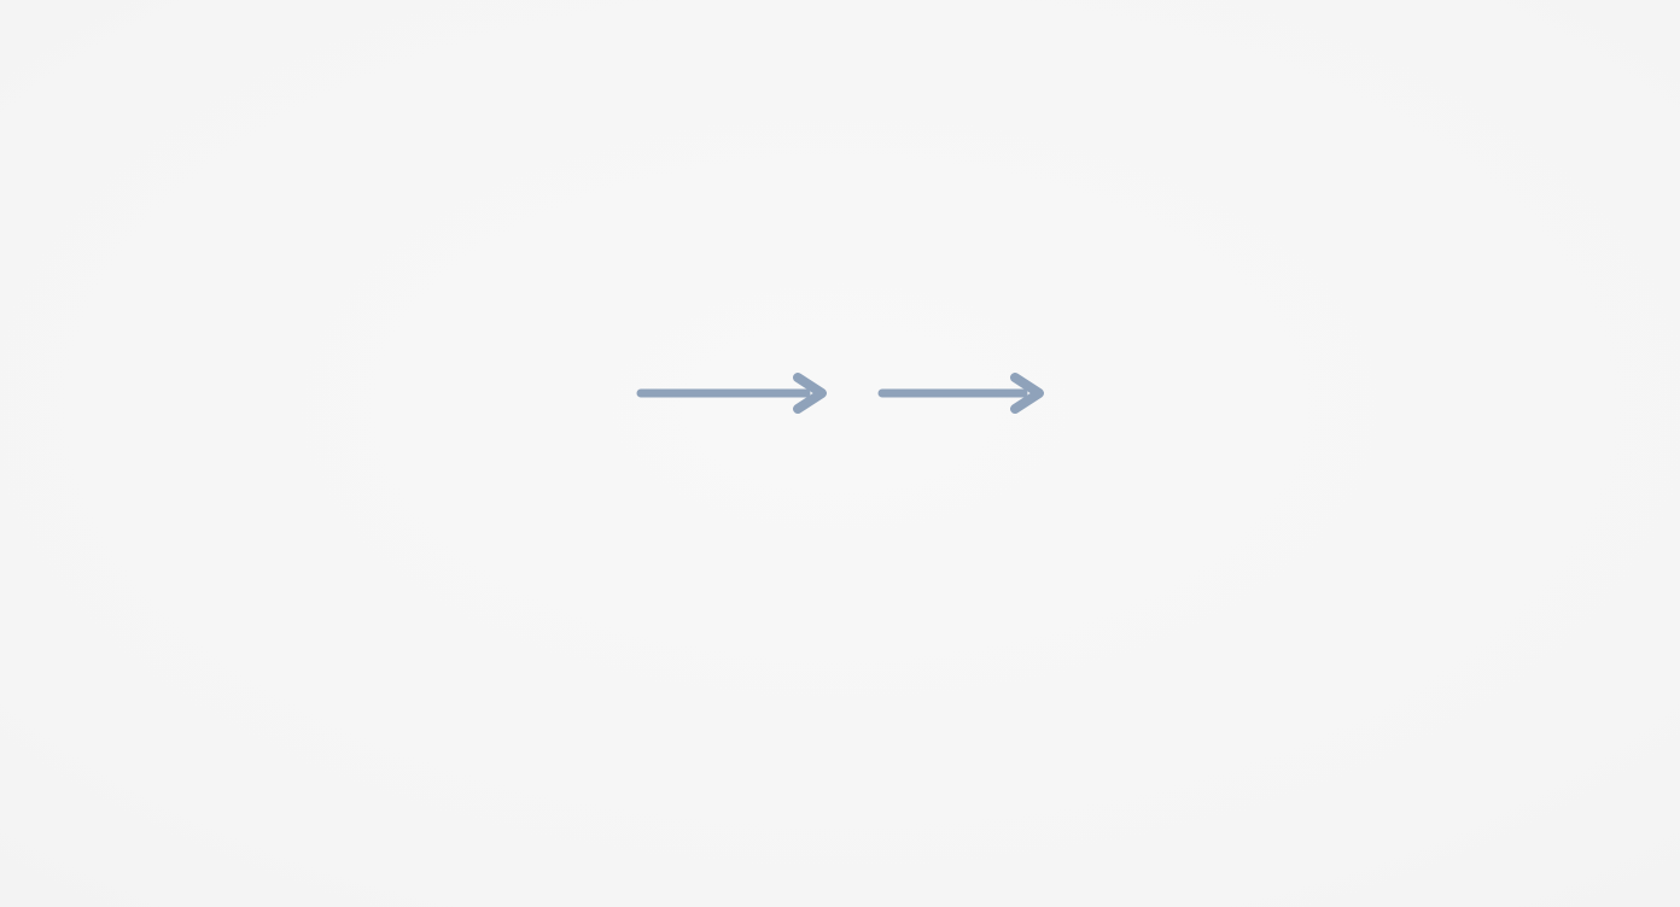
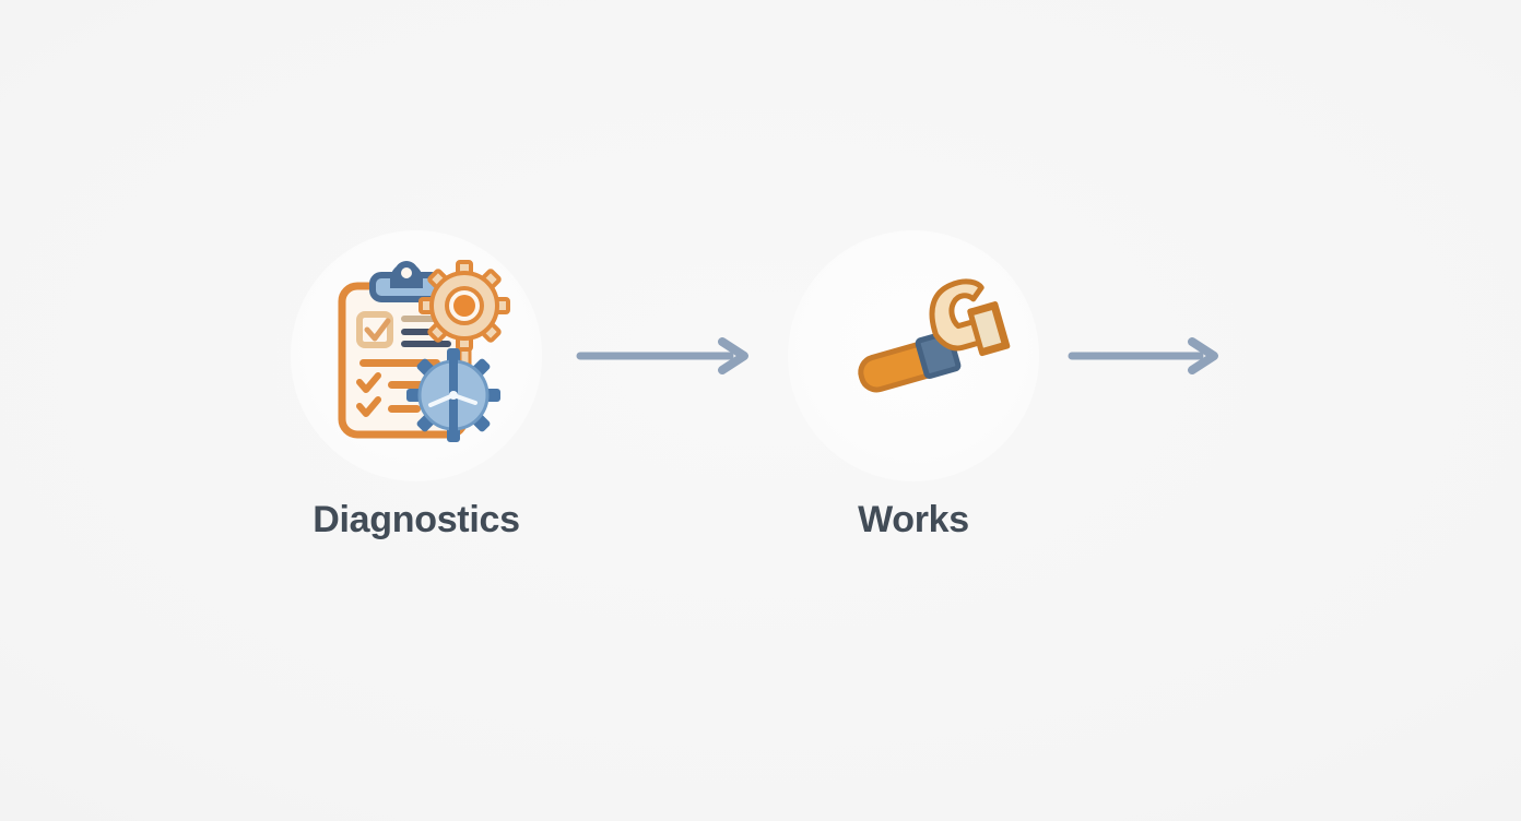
+ Diagnostics
+ Works
